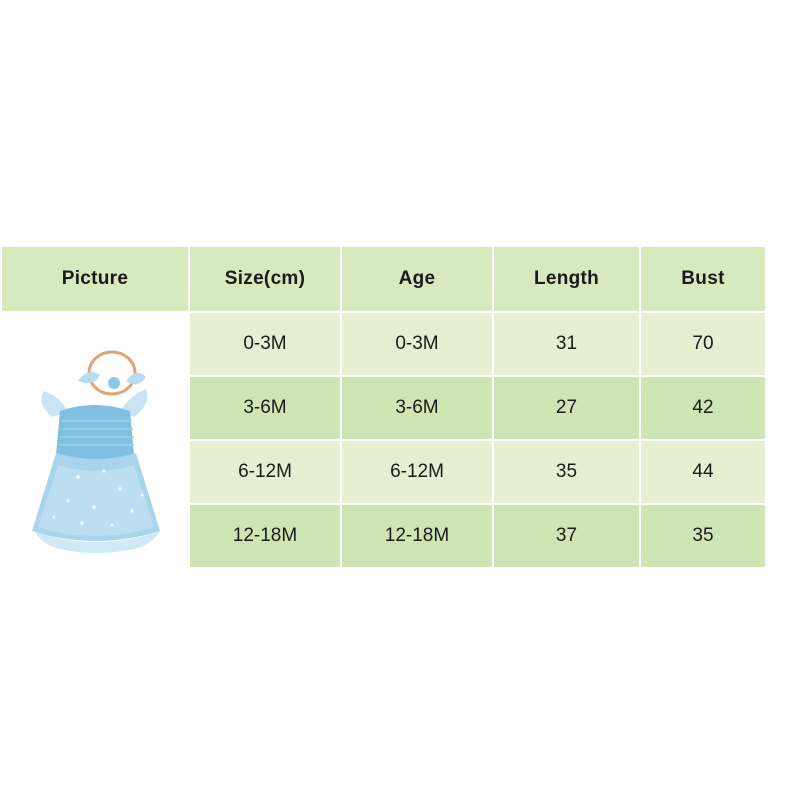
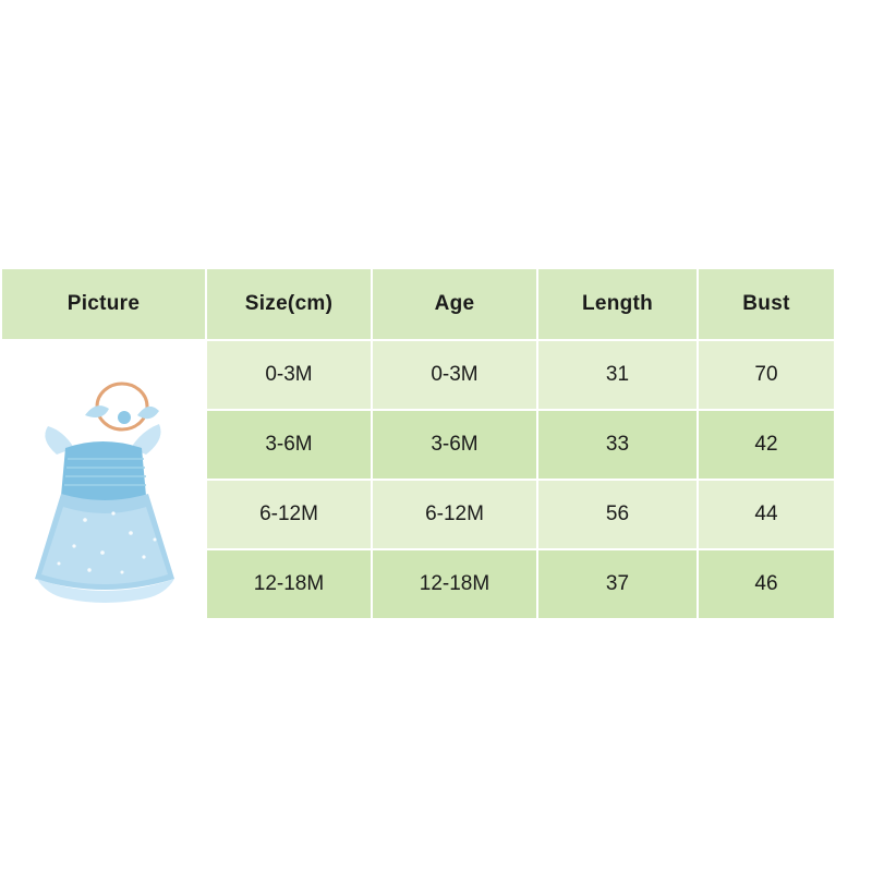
  Picture	Size(cm)	Age	Length	Bust
  	0-3M	0-3M	31	70
- 3-6M	3-6M	27	42
+ 3-6M	3-6M	33	42
- 6-12M	6-12M	35	44
+ 6-12M	6-12M	56	44
- 12-18M	12-18M	37	35
+ 12-18M	12-18M	37	46
